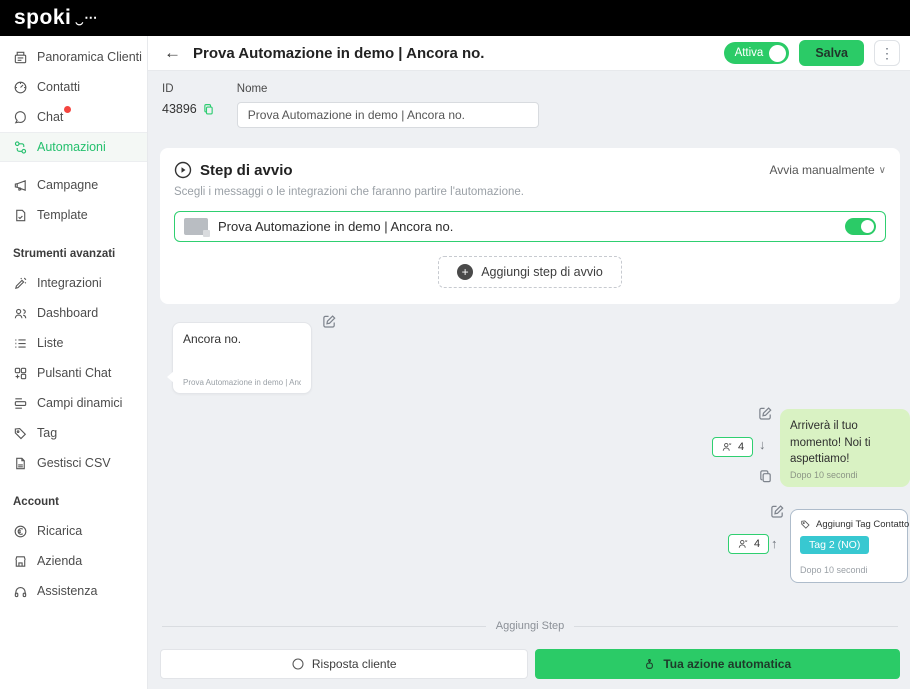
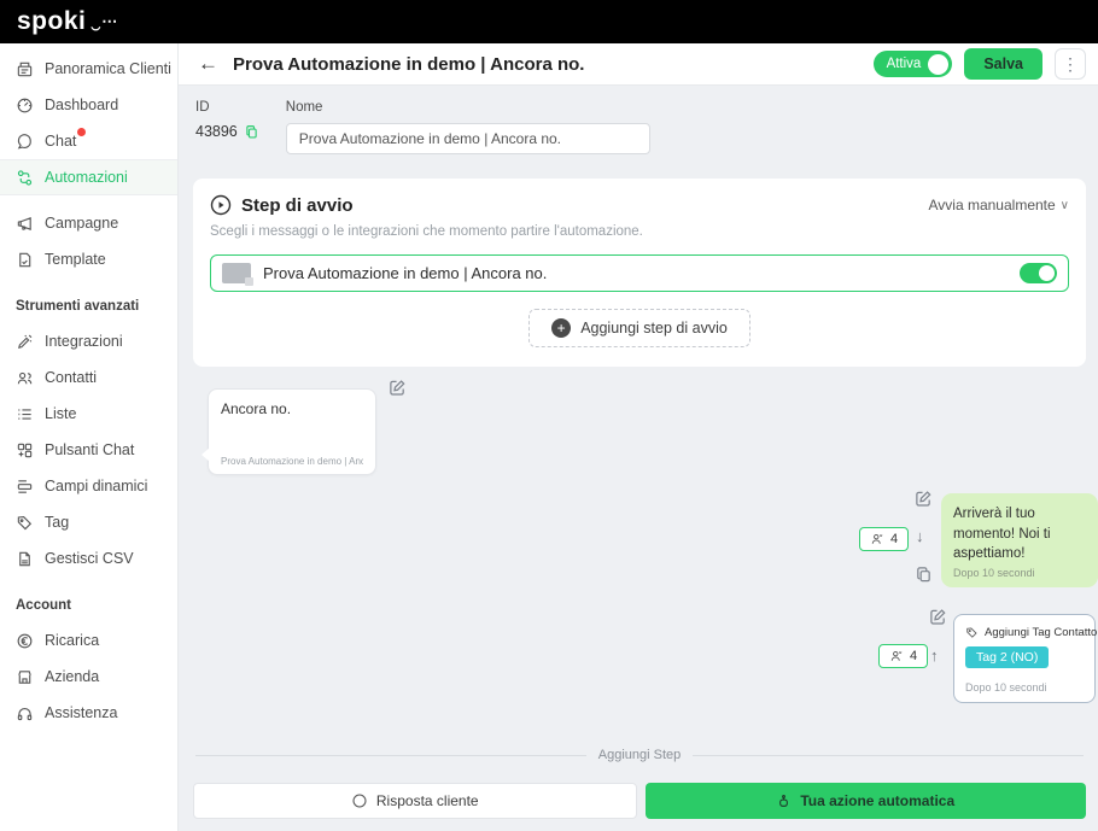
  spoki
  ‿⋯
  Panoramica Clienti
- Contatti
+ Dashboard
  Chat
  Automazioni
  Campagne
  Template
  Strumenti avanzati
  Integrazioni
- Dashboard
+ Contatti
  Liste
  Pulsanti Chat
  Campi dinamici
  Tag
  Gestisci CSV
  Account
  Ricarica
  Azienda
  Assistenza
  ←
  Prova Automazione in demo | Ancora no.
  Attiva
  Salva
  ⋮
  ID
  43896
  Nome
  Prova Automazione in demo | Ancora no.
  Step di avvio
  Avvia manualmente
  ∨
- Scegli i messaggi o le integrazioni che faranno partire l'automazione.
+ Scegli i messaggi o le integrazioni che momento partire l'automazione.
  Prova Automazione in demo | Ancora no.
  +
  Aggiungi step di avvio
  Ancora no.
  Prova Automazione in demo | Anc
  4
  ↓
  Arriverà il tuo momento! Noi ti aspettiamo!
  Dopo 10 secondi
  4
  ↑
  Aggiungi Tag Contatto
  Tag 2 (NO)
  Dopo 10 secondi
  Aggiungi Step
  Risposta cliente
  Tua azione automatica
